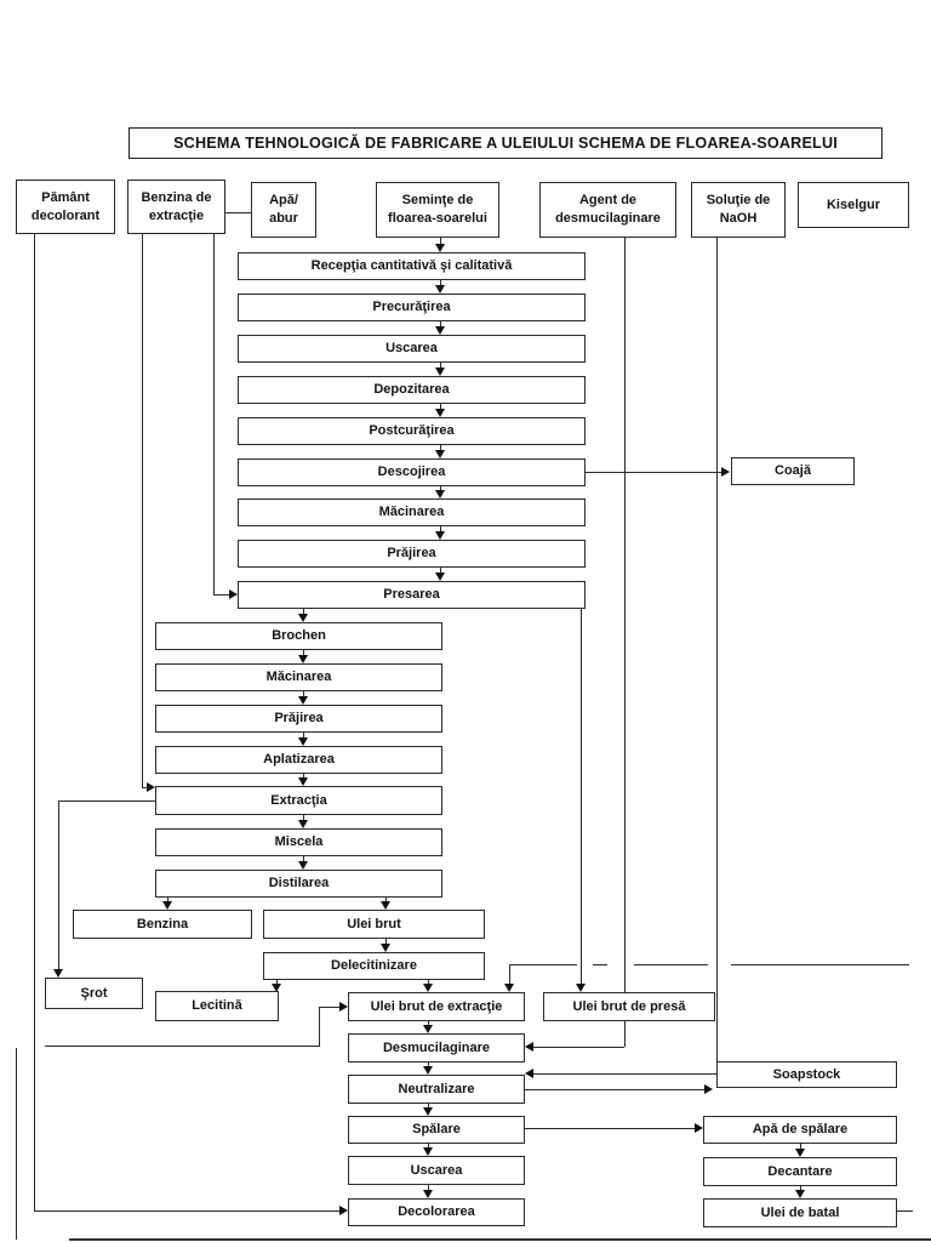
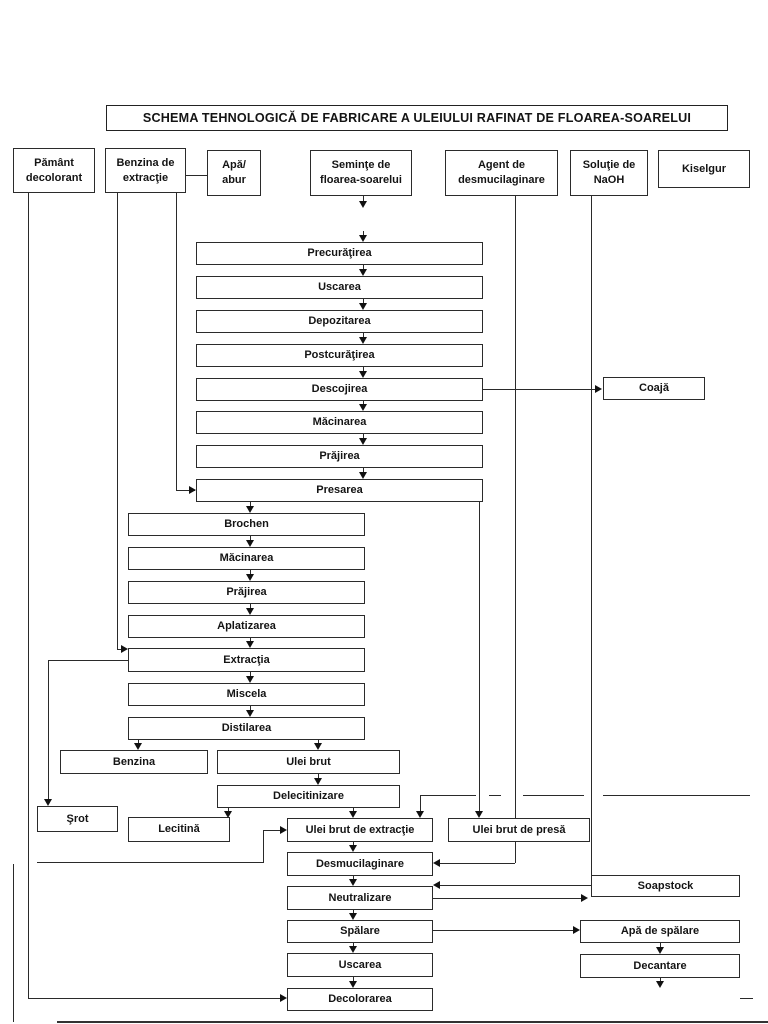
- SCHEMA TEHNOLOGICĂ DE FABRICARE A ULEIULUI SCHEMA DE FLOAREA-SOARELUI
+ SCHEMA TEHNOLOGICĂ DE FABRICARE A ULEIULUI RAFINAT DE FLOAREA-SOARELUI
  Pământ decolorant
  Benzina de extracţie
  Apă/ abur
  Seminţe de floarea-soarelui
  Agent de desmucilaginare
  Soluţie de NaOH
  Kiselgur
- Recepţia cantitativă şi calitativă
  Precurăţirea
  Uscarea
  Depozitarea
  Postcurăţirea
  Descojirea
  Coajă
  Măcinarea
  Prăjirea
  Presarea
  Brochen
  Măcinarea
  Prăjirea
  Aplatizarea
  Extracţia
  Miscela
  Distilarea
  Benzina
  Ulei brut
  Delecitinizare
  Şrot
  Lecitină
  Ulei brut de extracţie
  Ulei brut de presă
  Desmucilaginare
  Neutralizare
  Soapstock
  Spălare
  Apă de spălare
  Uscarea
  Decantare
  Decolorarea
- Ulei de batal
